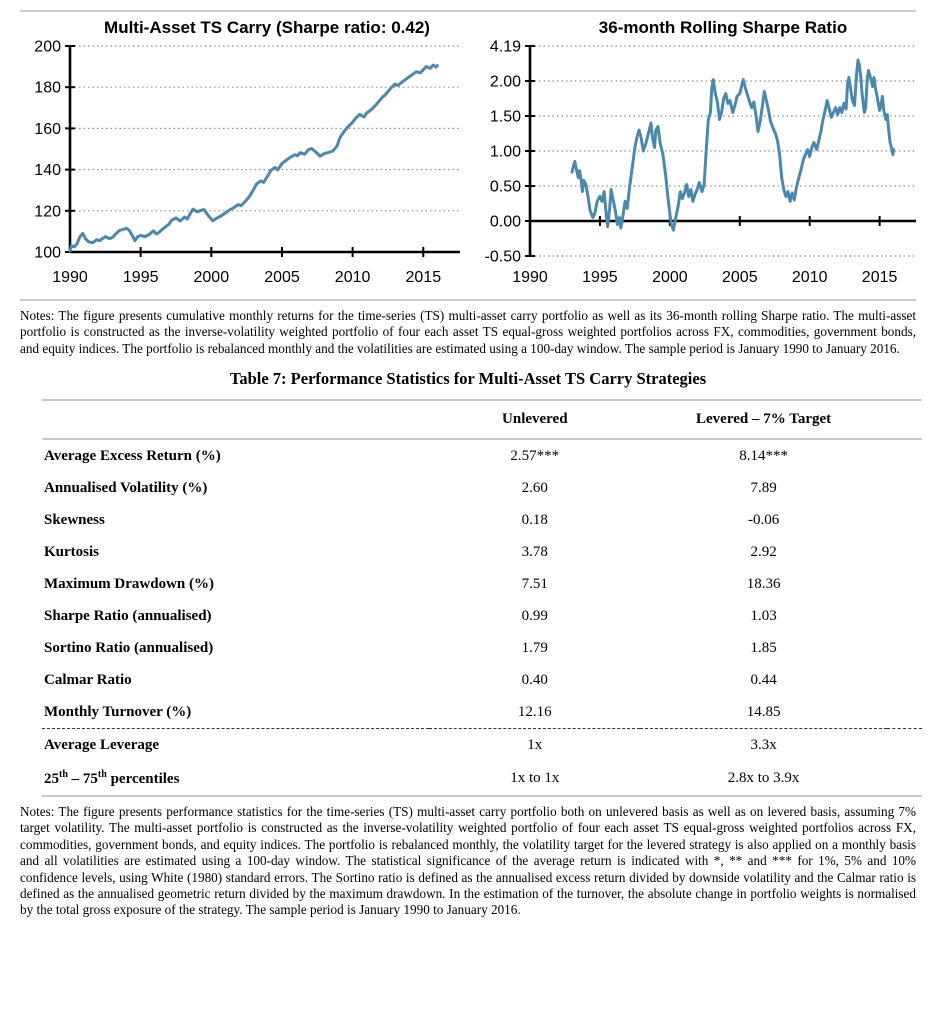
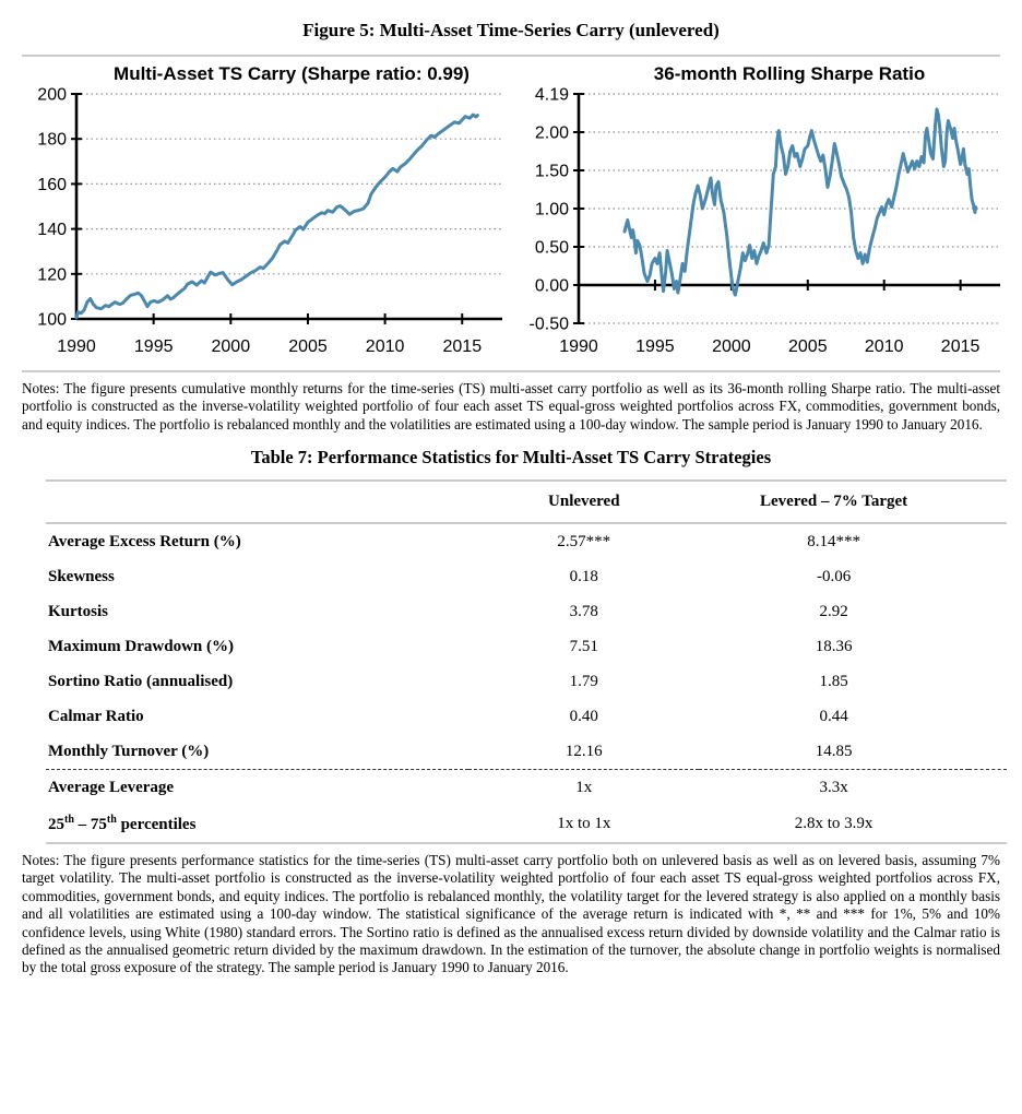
+ Figure 5: Multi-Asset Time-Series Carry (unlevered)
- Multi-Asset TS Carry (Sharpe ratio: 0.42)
+ Multi-Asset TS Carry (Sharpe ratio: 0.99)
  100
  120
  140
  160
  180
  200
  1990
  1995
  2000
  2005
  2010
  2015
  36-month Rolling Sharpe Ratio
  -0.50
  0.00
  0.50
  1.00
  1.50
  2.00
  4.19
  1990
  1995
  2000
  2005
  2010
  2015
  Notes: The figure presents cumulative monthly returns for the time-series (TS) multi-asset carry portfolio as well as its 36-month rolling Sharpe ratio. The multi-asset portfolio is constructed as the inverse-volatility weighted portfolio of four each asset TS equal-gross weighted portfolios across FX, commodities, government bonds, and equity indices. The portfolio is rebalanced monthly and the volatilities are estimated using a 100-day window. The sample period is January 1990 to January 2016.
  Table 7: Performance Statistics for Multi-Asset TS Carry Strategies
  	Unlevered	Levered – 7% Target
  Average Excess Return (%)	2.57***	8.14***
- Annualised Volatility (%)	2.60	7.89
  Skewness	0.18	-0.06
  Kurtosis	3.78	2.92
  Maximum Drawdown (%)	7.51	18.36
- Sharpe Ratio (annualised)	0.99	1.03
  Sortino Ratio (annualised)	1.79	1.85
  Calmar Ratio	0.40	0.44
  Monthly Turnover (%)	12.16	14.85
  Average Leverage	1x	3.3x
  25th – 75th percentiles	1x to 1x	2.8x to 3.9x
  Notes: The figure presents performance statistics for the time-series (TS) multi-asset carry portfolio both on unlevered basis as well as on levered basis, assuming 7% target volatility. The multi-asset portfolio is constructed as the inverse-volatility weighted portfolio of four each asset TS equal-gross weighted portfolios across FX, commodities, government bonds, and equity indices. The portfolio is rebalanced monthly, the volatility target for the levered strategy is also applied on a monthly basis and all volatilities are estimated using a 100-day window. The statistical significance of the average return is indicated with *, ** and *** for 1%, 5% and 10% confidence levels, using White (1980) standard errors. The Sortino ratio is defined as the annualised excess return divided by downside volatility and the Calmar ratio is defined as the annualised geometric return divided by the maximum drawdown. In the estimation of the turnover, the absolute change in portfolio weights is normalised by the total gross exposure of the strategy. The sample period is January 1990 to January 2016.
